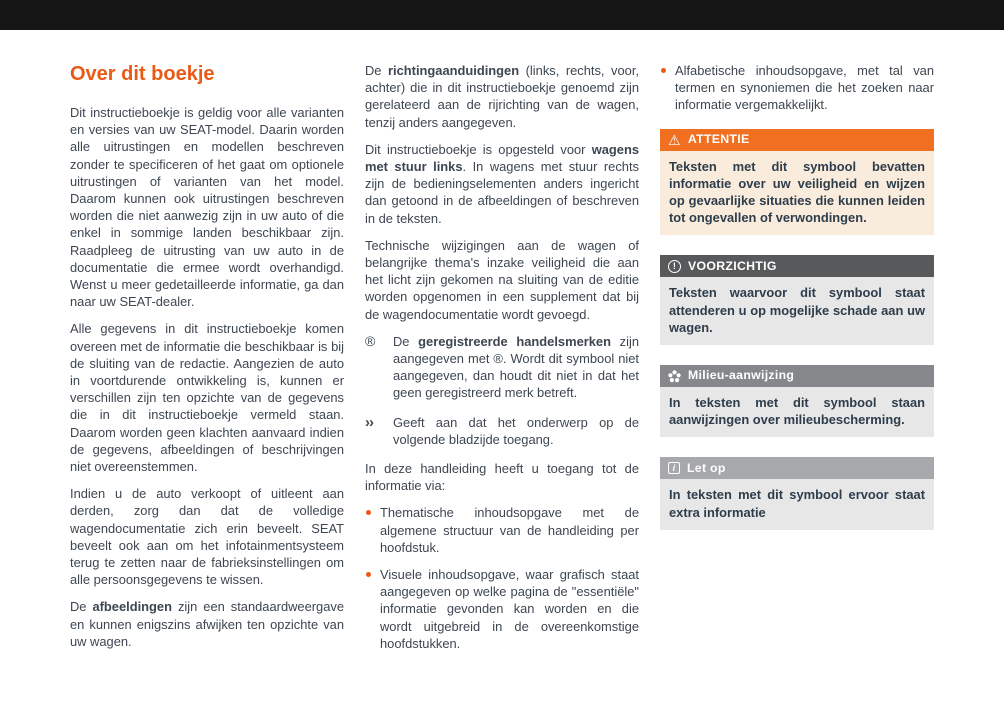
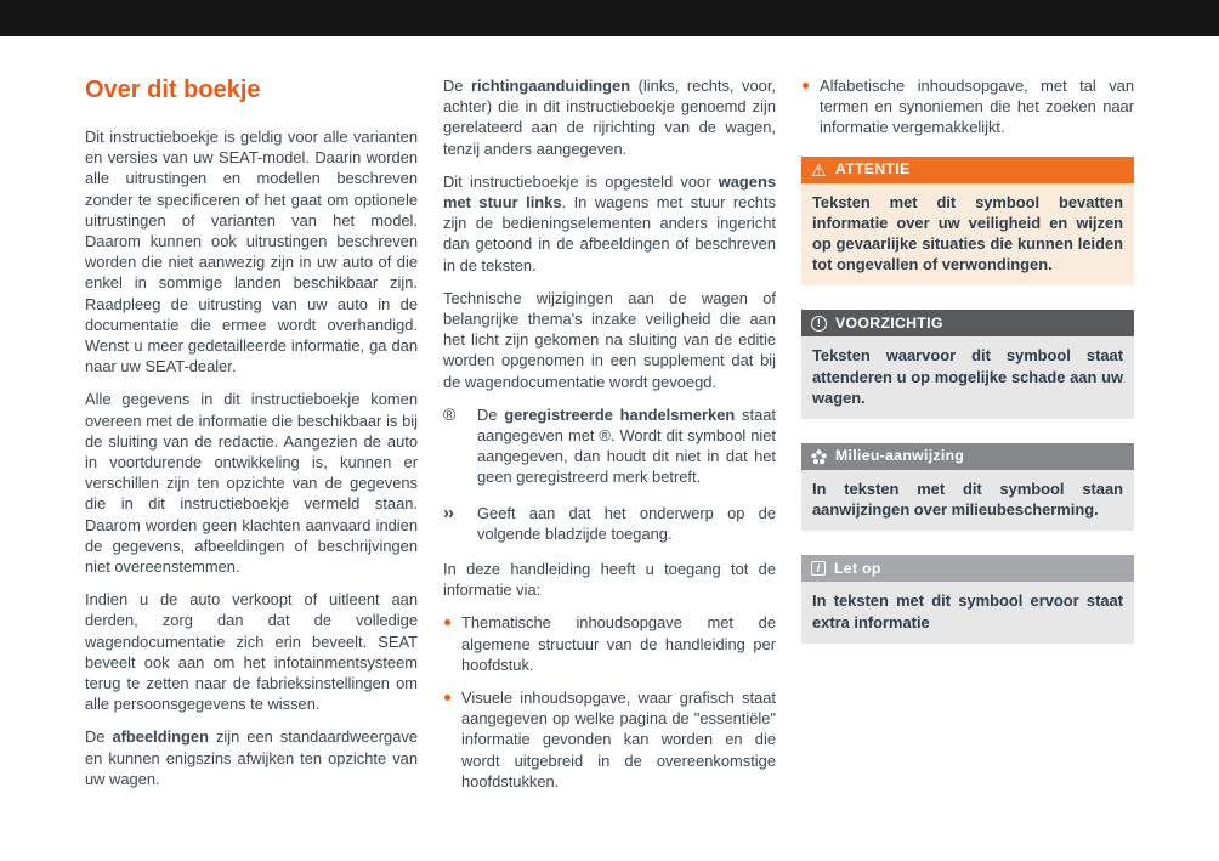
  Over dit boekje
  Dit instructieboekje is geldig voor alle varianten en versies van uw SEAT-model. Daarin worden alle uitrustingen en modellen beschreven zonder te specificeren of het gaat om optionele uitrustingen of varianten van het model. Daarom kunnen ook uitrustingen beschreven worden die niet aanwezig zijn in uw auto of die enkel in sommige landen beschikbaar zijn. Raadpleeg de uitrusting van uw auto in de documentatie die ermee wordt overhandigd. Wenst u meer gedetailleerde informatie, ga dan naar uw SEAT-dealer.
  Alle gegevens in dit instructieboekje komen overeen met de informatie die beschikbaar is bij de sluiting van de redactie. Aangezien de auto in voortdurende ontwikkeling is, kunnen er verschillen zijn ten opzichte van de gegevens die in dit instructieboekje vermeld staan. Daarom worden geen klachten aanvaard indien de gegevens, afbeeldingen of beschrijvingen niet overeenstemmen.
  Indien u de auto verkoopt of uitleent aan derden, zorg dan dat de volledige wagendocumentatie zich erin beveelt. SEAT beveelt ook aan om het infotainmentsysteem terug te zetten naar de fabrieksinstellingen om alle persoonsgegevens te wissen.
  De afbeeldingen zijn een standaardweergave en kunnen enigszins afwijken ten opzichte van uw wagen.
  De richtingaanduidingen (links, rechts, voor, achter) die in dit instructieboekje genoemd zijn gerelateerd aan de rijrichting van de wagen, tenzij anders aangegeven.
  Dit instructieboekje is opgesteld voor wagens met stuur links. In wagens met stuur rechts zijn de bedieningselementen anders ingericht dan getoond in de afbeeldingen of beschreven in de teksten.
  Technische wijzigingen aan de wagen of belangrijke thema's inzake veiligheid die aan het licht zijn gekomen na sluiting van de editie worden opgenomen in een supplement dat bij de wagendocumentatie wordt gevoegd.
  ®
- De geregistreerde handelsmerken zijn aangegeven met ®. Wordt dit symbool niet aangegeven, dan houdt dit niet in dat het geen geregistreerd merk betreft.
+ De geregistreerde handelsmerken staat aangegeven met ®. Wordt dit symbool niet aangegeven, dan houdt dit niet in dat het geen geregistreerd merk betreft.
  ››
  Geeft aan dat het onderwerp op de volgende bladzijde toegang.
  In deze handleiding heeft u toegang tot de informatie via:
  Thematische inhoudsopgave met de algemene structuur van de handleiding per hoofdstuk.
  Visuele inhoudsopgave, waar grafisch staat aangegeven op welke pagina de "essentiële" informatie gevonden kan worden en die wordt uitgebreid in de overeenkomstige hoofdstukken.
  Alfabetische inhoudsopgave, met tal van termen en synoniemen die het zoeken naar informatie vergemakkelijkt.
  ⚠
  ATTENTIE
  Teksten met dit symbool bevatten informatie over uw veiligheid en wijzen op gevaarlijke situaties die kunnen leiden tot ongevallen of verwondingen.
  !
  VOORZICHTIG
  Teksten waarvoor dit symbool staat attenderen u op mogelijke schade aan uw wagen.
  Milieu-aanwijzing
  In teksten met dit symbool staan aanwijzingen over milieubescherming.
  i
  Let op
  In teksten met dit symbool ervoor staat extra informatie
